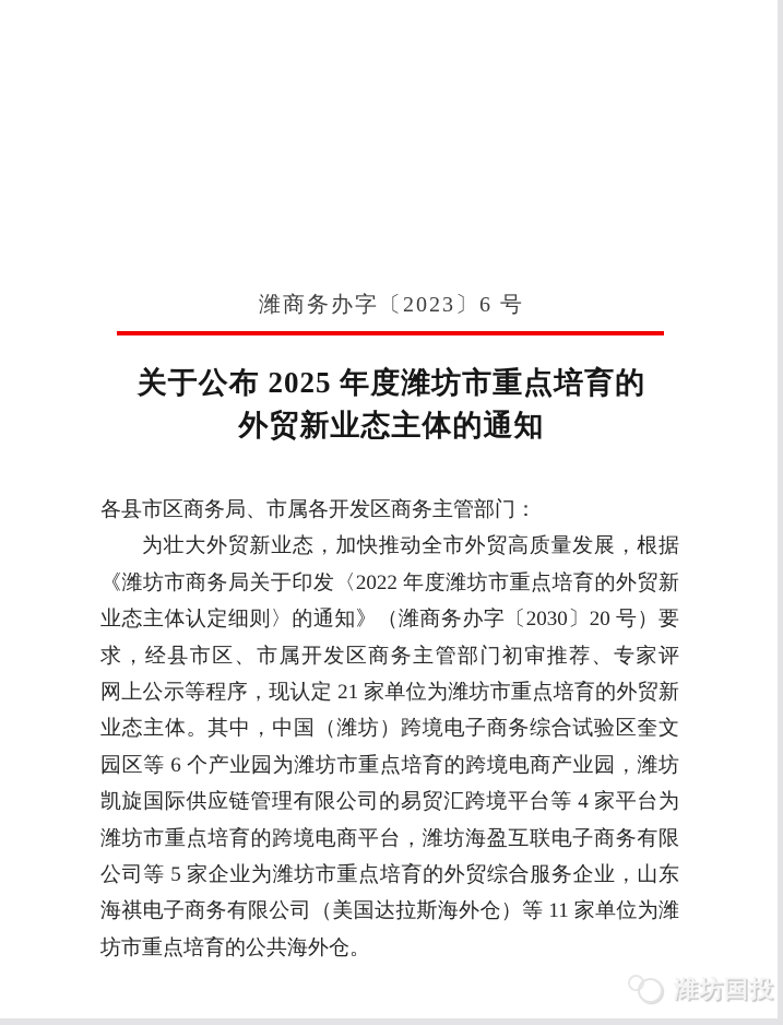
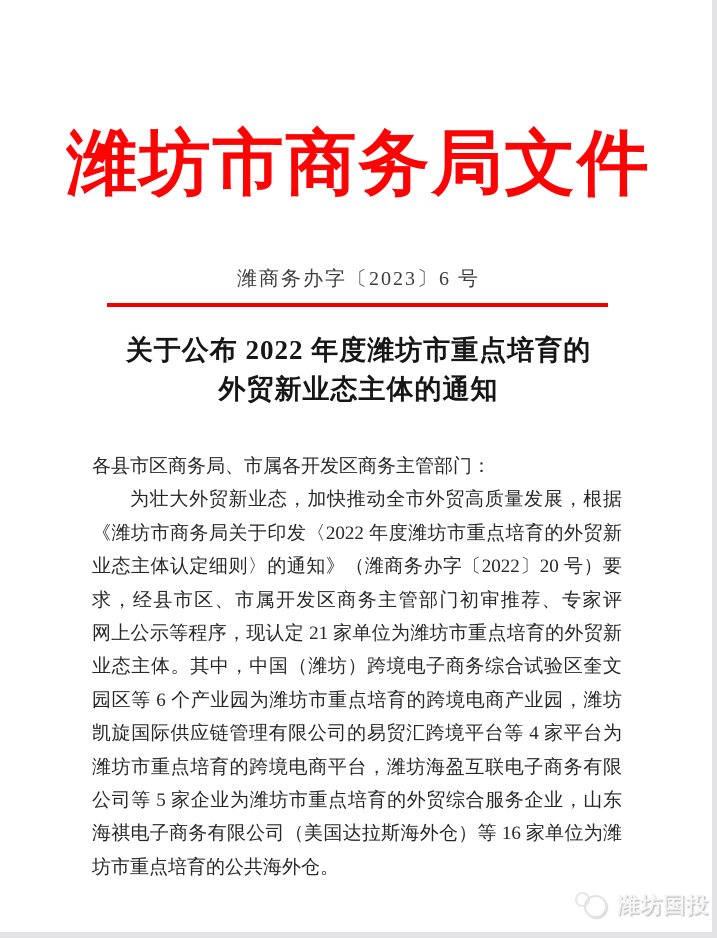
+ 潍坊市商务局文件
  潍商务办字〔2023〕6 号
- 关于公布 2025 年度潍坊市重点培育的
+ 关于公布 2022 年度潍坊市重点培育的
  外贸新业态主体的通知
  各县市区商务局、市属各开发区商务主管部门：
  为壮大外贸新业态，加快推动全市外贸高质量发展，根据
  《潍坊市商务局关于印发〈2022 年度潍坊市重点培育的外贸新
- 业态主体认定细则〉的通知》（潍商务办字〔2030〕20 号）要
+ 业态主体认定细则〉的通知》（潍商务办字〔2022〕20 号）要
  求，经县市区、市属开发区商务主管部门初审推荐、专家评
  网上公示等程序，现认定 21 家单位为潍坊市重点培育的外贸新
  业态主体。其中，中国（潍坊）跨境电子商务综合试验区奎文
  园区等 6 个产业园为潍坊市重点培育的跨境电商产业园，潍坊
  凯旋国际供应链管理有限公司的易贸汇跨境平台等 4 家平台为
  潍坊市重点培育的跨境电商平台，潍坊海盈互联电子商务有限
  公司等 5 家企业为潍坊市重点培育的外贸综合服务企业，山东
- 海祺电子商务有限公司（美国达拉斯海外仓）等 11 家单位为潍
+ 海祺电子商务有限公司（美国达拉斯海外仓）等 16 家单位为潍
  坊市重点培育的公共海外仓。
  潍坊国投
